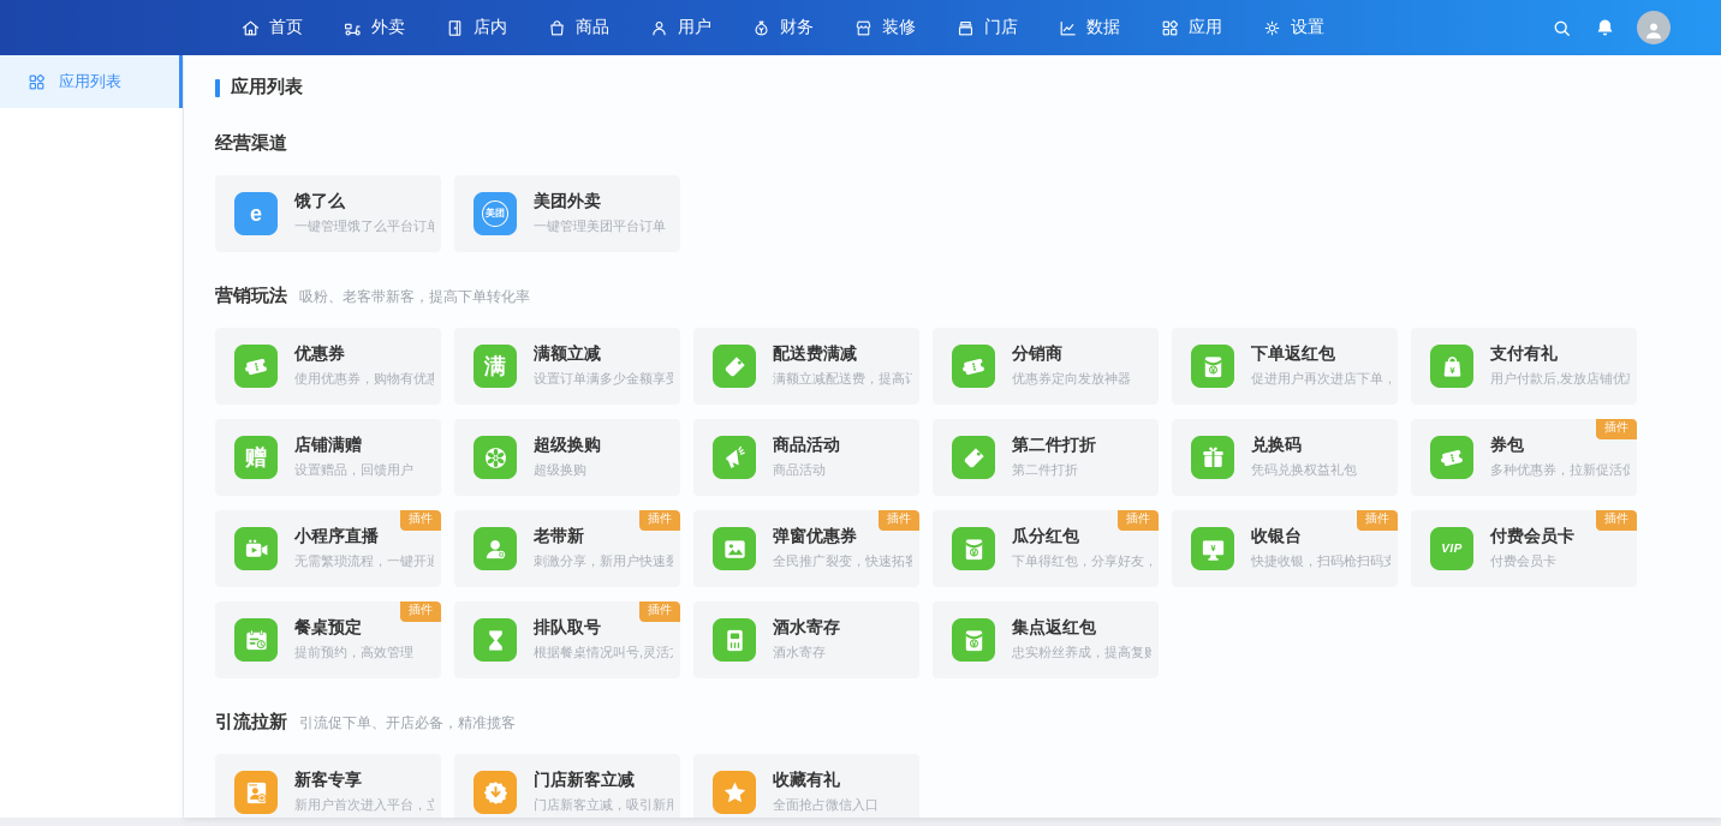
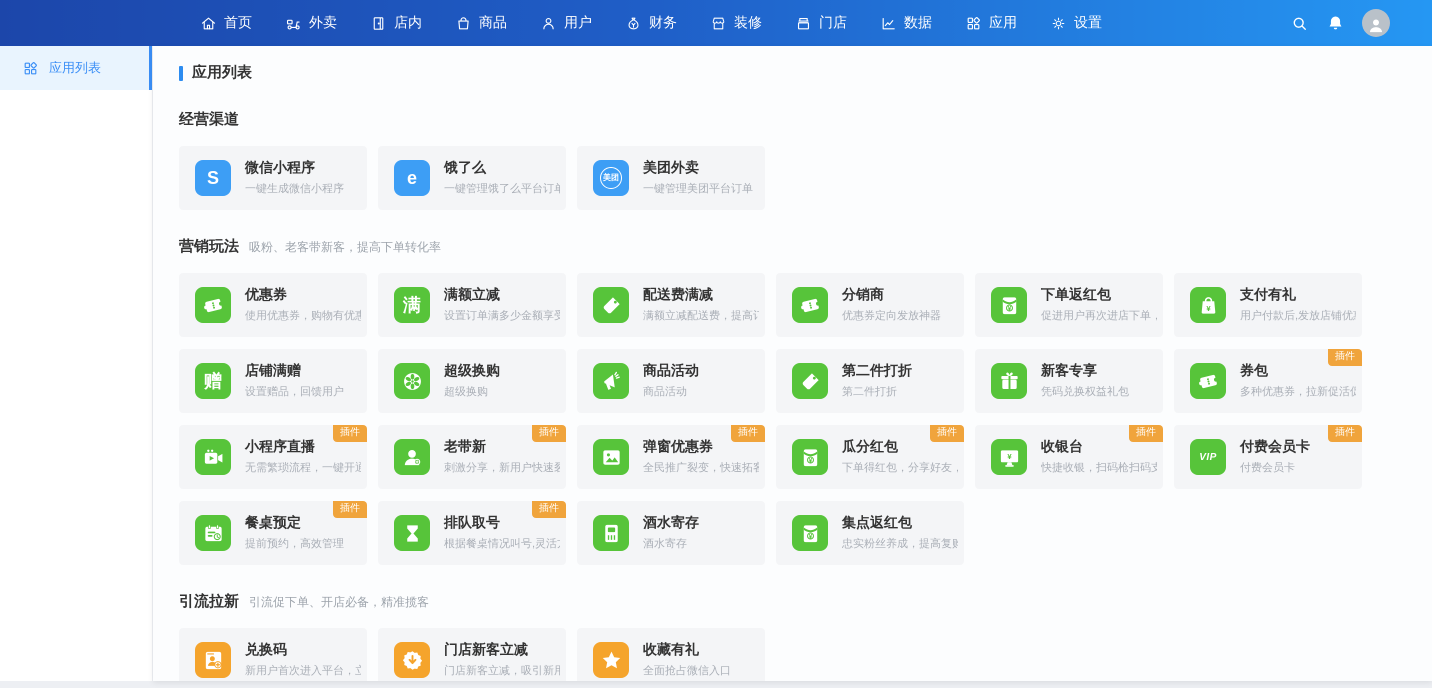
  首页
  外卖
  店内
  商品
  用户
  财务
  装修
  门店
  数据
  应用
  设置
  应用列表
  应用列表
  经营渠道
+ S
+ 微信小程序
+ 一键生成微信小程序
  e
  饿了么
  一键管理饿了么平台订单
  美团
  美团外卖
  一键管理美团平台订单
  营销玩法
  吸粉、老客带新客，提高下单转化率
  优惠券
  使用优惠券，购物有优惠
  满
  满额立减
  设置订单满多少金额享受
  配送费满减
  满额立减配送费，提高订
  分销商
  优惠券定向发放神器
  下单返红包
  促进用户再次进店下单，
  支付有礼
  用户付款后,发放店铺优
  赠
  店铺满赠
  设置赠品，回馈用户
  超级换购
  超级换购
  商品活动
  商品活动
  第二件打折
  第二件打折
- 兑换码
+ 新客专享
  凭码兑换权益礼包
  插件
  券包
  多种优惠券，拉新促活促
  插件
  小程序直播
  无需繁琐流程，一键开通
  插件
  老带新
  刺激分享，新用户快速裂
  插件
  弹窗优惠券
  全民推广裂变，快速拓客
  插件
  瓜分红包
  下单得红包，分享好友，
  插件
  收银台
  快捷收银，扫码枪扫码支
  插件
  VIP
  付费会员卡
  付费会员卡
  插件
  餐桌预定
  提前预约，高效管理
  插件
  排队取号
  根据餐桌情况叫号,灵活
  酒水寄存
  酒水寄存
  集点返红包
  忠实粉丝养成，提高复购
  引流拉新
  引流促下单、开店必备，精准揽客
- 新客专享
+ 兑换码
  新用户首次进入平台，立
  门店新客立减
  门店新客立减，吸引新用
  收藏有礼
  全面抢占微信入口
